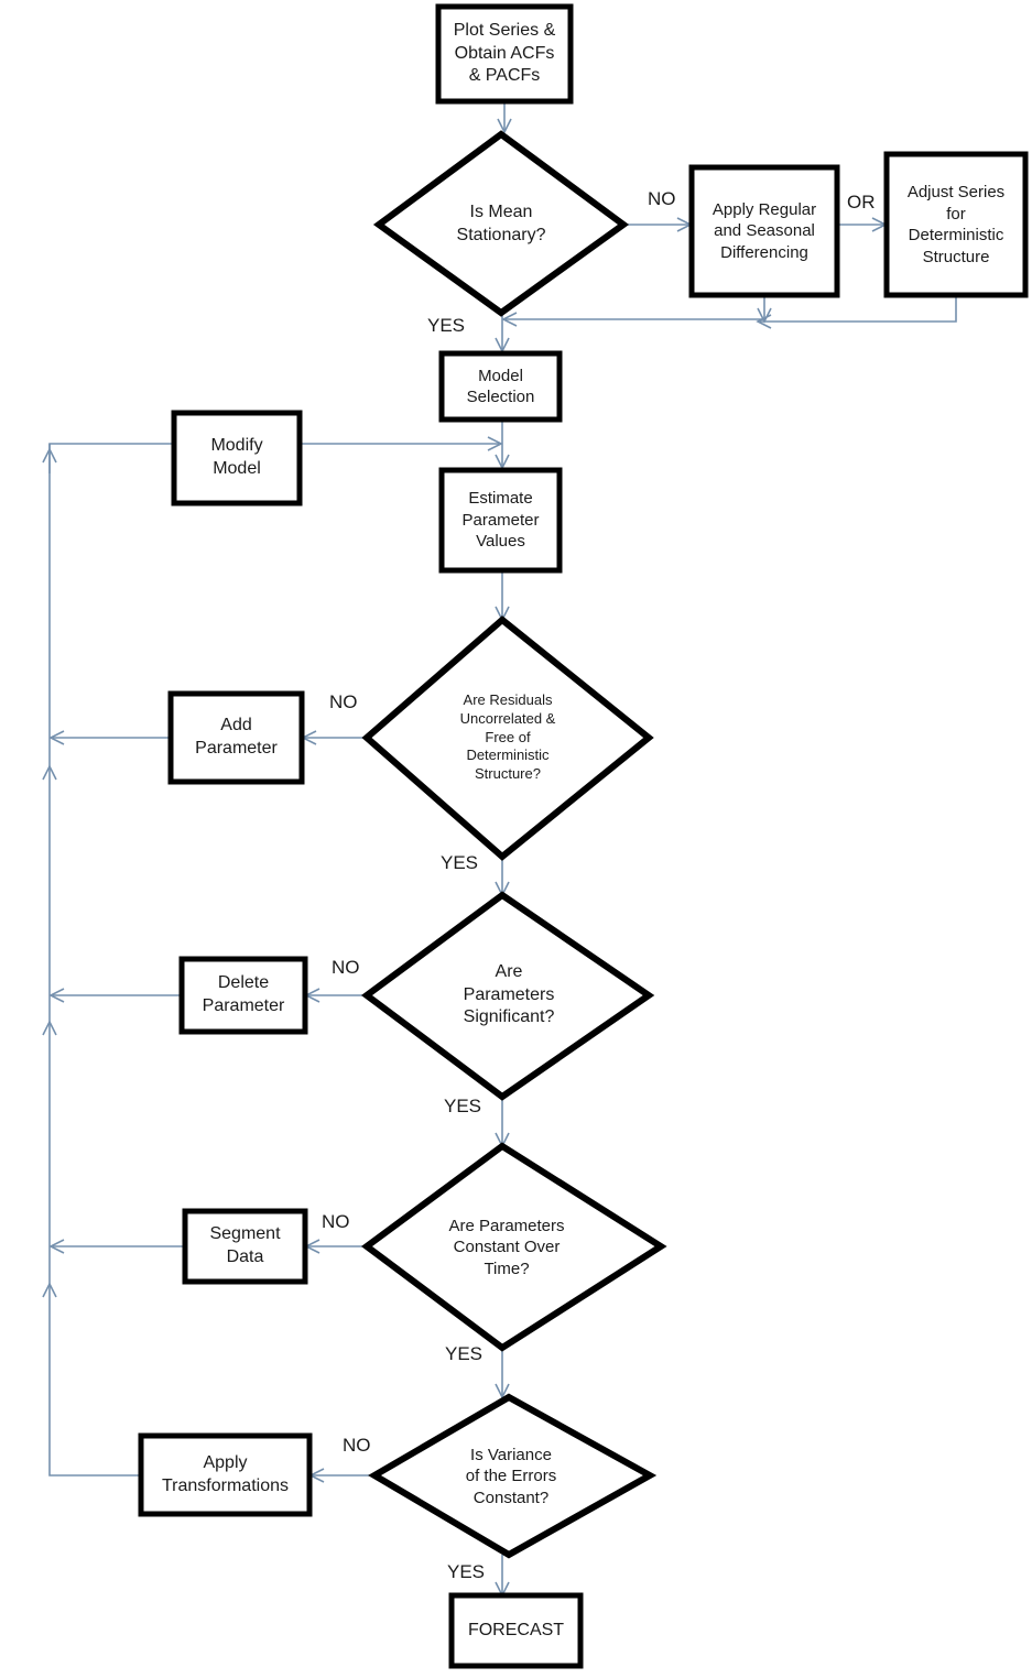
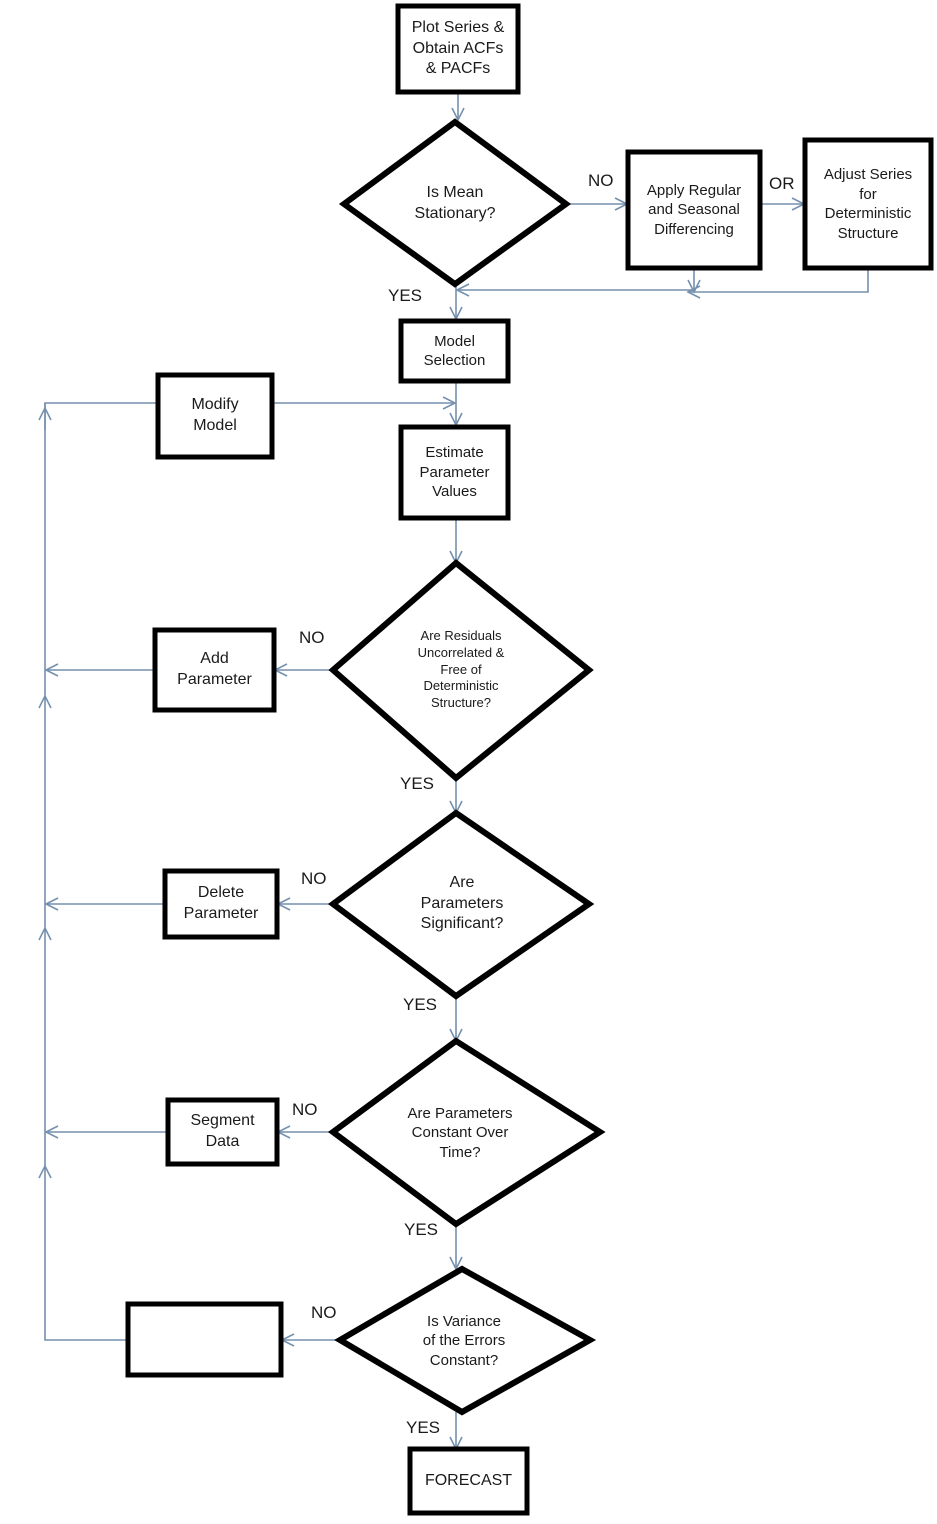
  Plot Series &
  Obtain ACFs
  & PACFs
  Is Mean
  Stationary?
  Apply Regular
  and Seasonal
  Differencing
  Adjust Series
  for
  Deterministic
  Structure
  Model
  Selection
  Modify
  Model
  Estimate
  Parameter
  Values
  Are Residuals
  Uncorrelated &
  Free of
  Deterministic
  Structure?
  Add
  Parameter
  Are
  Parameters
  Significant?
  Delete
  Parameter
  Are Parameters
  Constant Over
  Time?
  Segment
  Data
  Is Variance
  of the Errors
  Constant?
- Apply
- Transformations
  FORECAST
  NO
  OR
  YES
  NO
  YES
  NO
  YES
  NO
  YES
  NO
  YES
